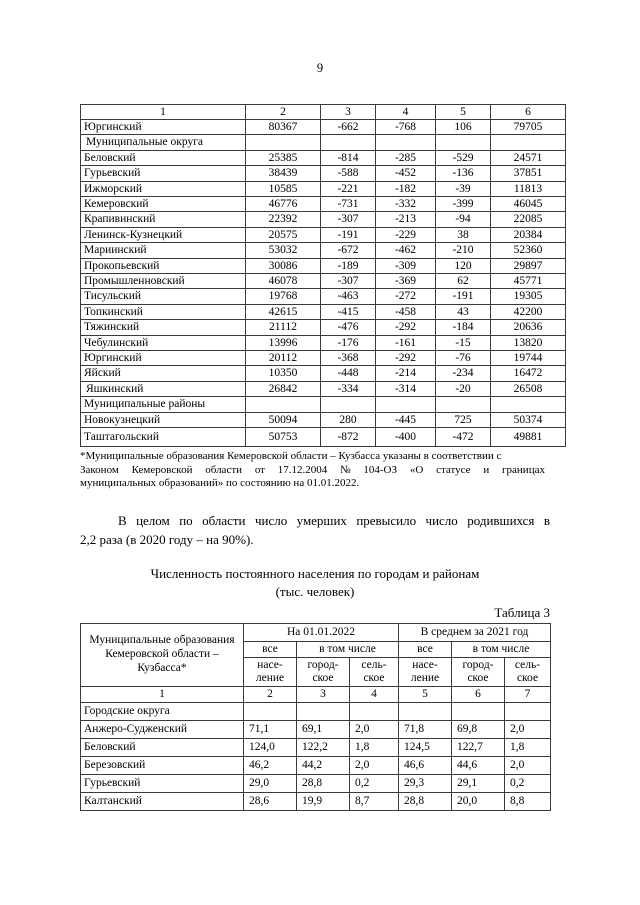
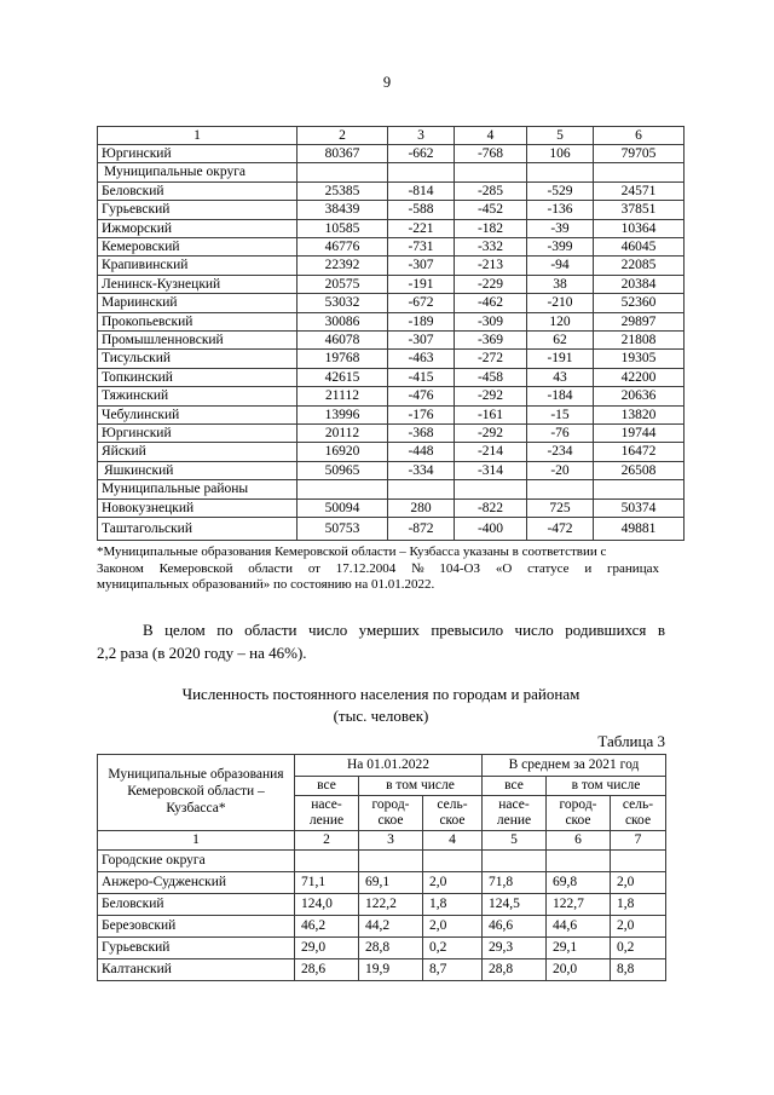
  9
  1	2	3	4	5	6
  Юргинский	80367	-662	-768	106	79705
  Муниципальные округа
  Беловский	25385	-814	-285	-529	24571
  Гурьевский	38439	-588	-452	-136	37851
- Ижморский	10585	-221	-182	-39	11813
+ Ижморский	10585	-221	-182	-39	10364
  Кемеровский	46776	-731	-332	-399	46045
  Крапивинский	22392	-307	-213	-94	22085
  Ленинск-Кузнецкий	20575	-191	-229	38	20384
  Мариинский	53032	-672	-462	-210	52360
  Прокопьевский	30086	-189	-309	120	29897
- Промышленновский	46078	-307	-369	62	45771
+ Промышленновский	46078	-307	-369	62	21808
  Тисульский	19768	-463	-272	-191	19305
  Топкинский	42615	-415	-458	43	42200
  Тяжинский	21112	-476	-292	-184	20636
  Чебулинский	13996	-176	-161	-15	13820
  Юргинский	20112	-368	-292	-76	19744
- Яйский	10350	-448	-214	-234	16472
+ Яйский	16920	-448	-214	-234	16472
- Яшкинский	26842	-334	-314	-20	26508
+ Яшкинский	50965	-334	-314	-20	26508
  Муниципальные районы
- Новокузнецкий	50094	280	-445	725	50374
+ Новокузнецкий	50094	280	-822	725	50374
  Таштагольский	50753	-872	-400	-472	49881
  *Муниципальные образования Кемеровской области – Кузбасса указаны в соответствии с
  Законом
  Кемеровской
  области
  от
  17.12.2004
  №
  104-ОЗ
  «О
  статусе
  и
  границах
  муниципальных образований» по состоянию на 01.01.2022.
  В
  целом
  по
  области
  число
  умерших
  превысило
  число
  родившихся
  в
- 2,2 раза (в 2020 году – на 90%).
+ 2,2 раза (в 2020 году – на 46%).
  Численность постоянного населения по городам и районам
  (тыс. человек)
  Таблица 3
  Муниципальные образования Кемеровской области – Кузбасса*	На 01.01.2022	В среднем за 2021 год
  все	в том числе	все	в том числе
  насе- ление	город- ское	сель- ское	насе- ление	город- ское	сель- ское
  1	2	3	4	5	6	7
  Городские округа
  Анжеро-Судженский	71,1	69,1	2,0	71,8	69,8	2,0
  Беловский	124,0	122,2	1,8	124,5	122,7	1,8
  Березовский	46,2	44,2	2,0	46,6	44,6	2,0
  Гурьевский	29,0	28,8	0,2	29,3	29,1	0,2
  Калтанский	28,6	19,9	8,7	28,8	20,0	8,8
